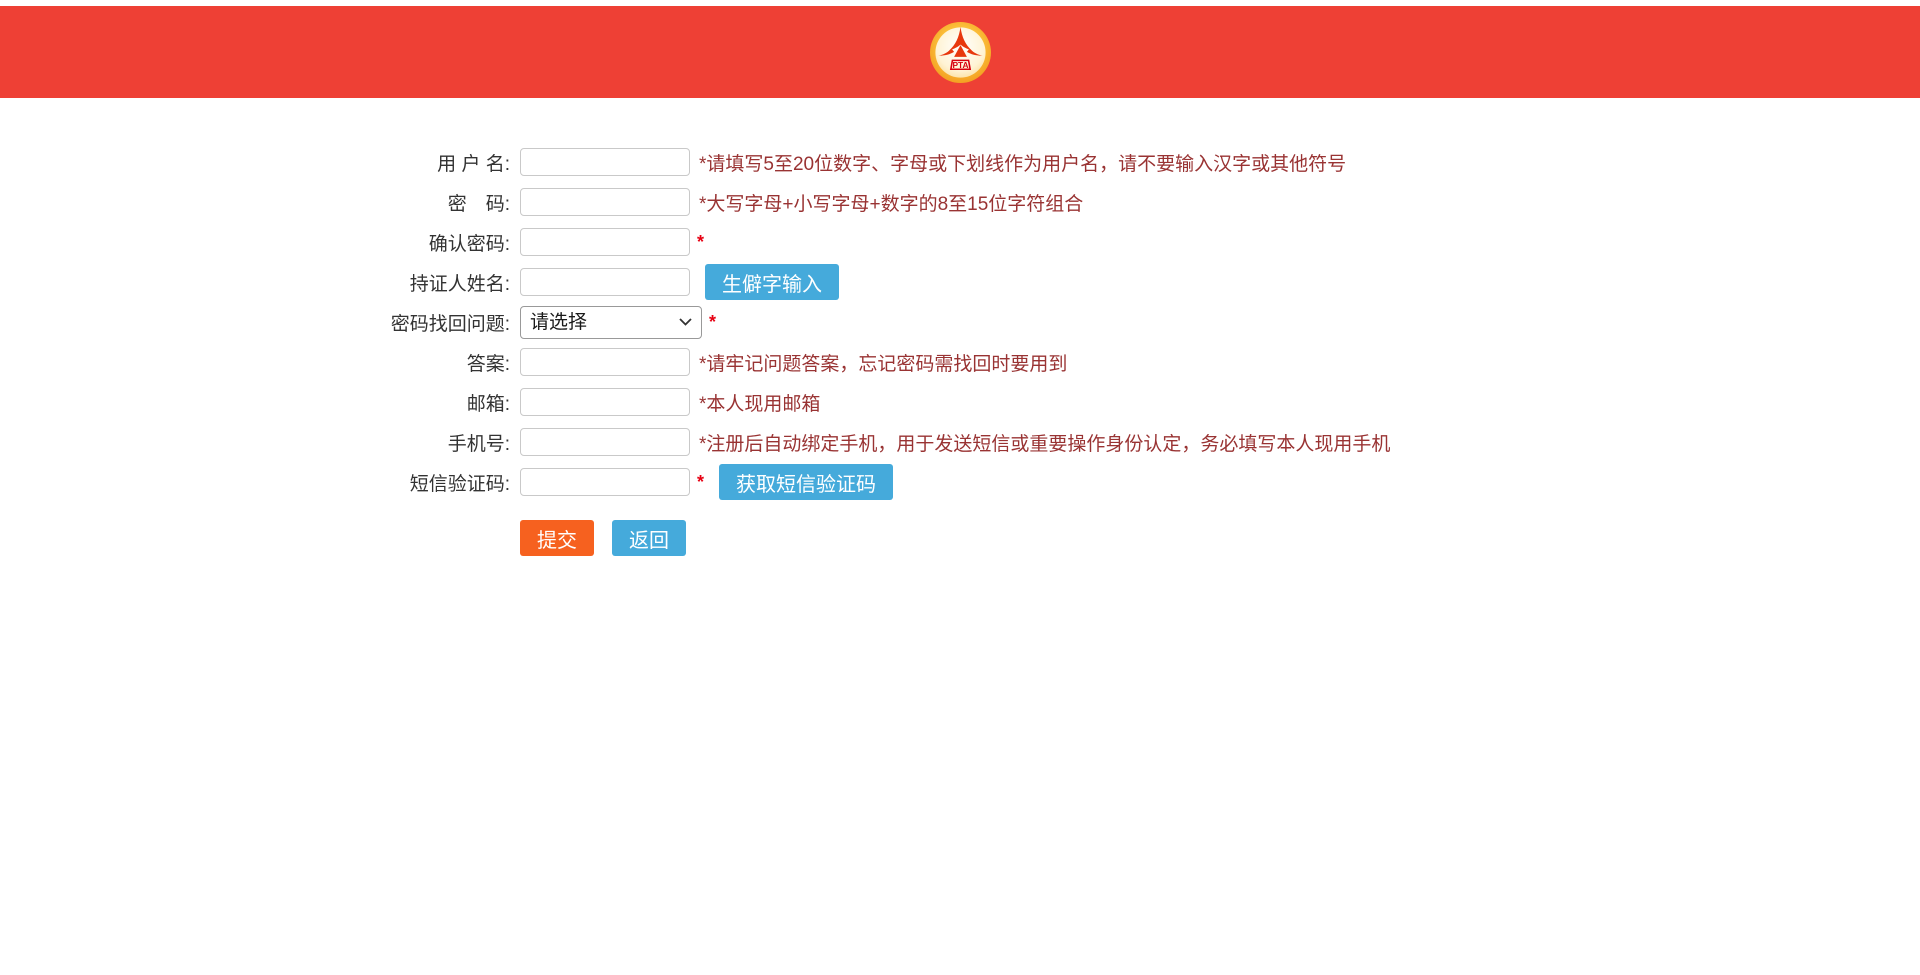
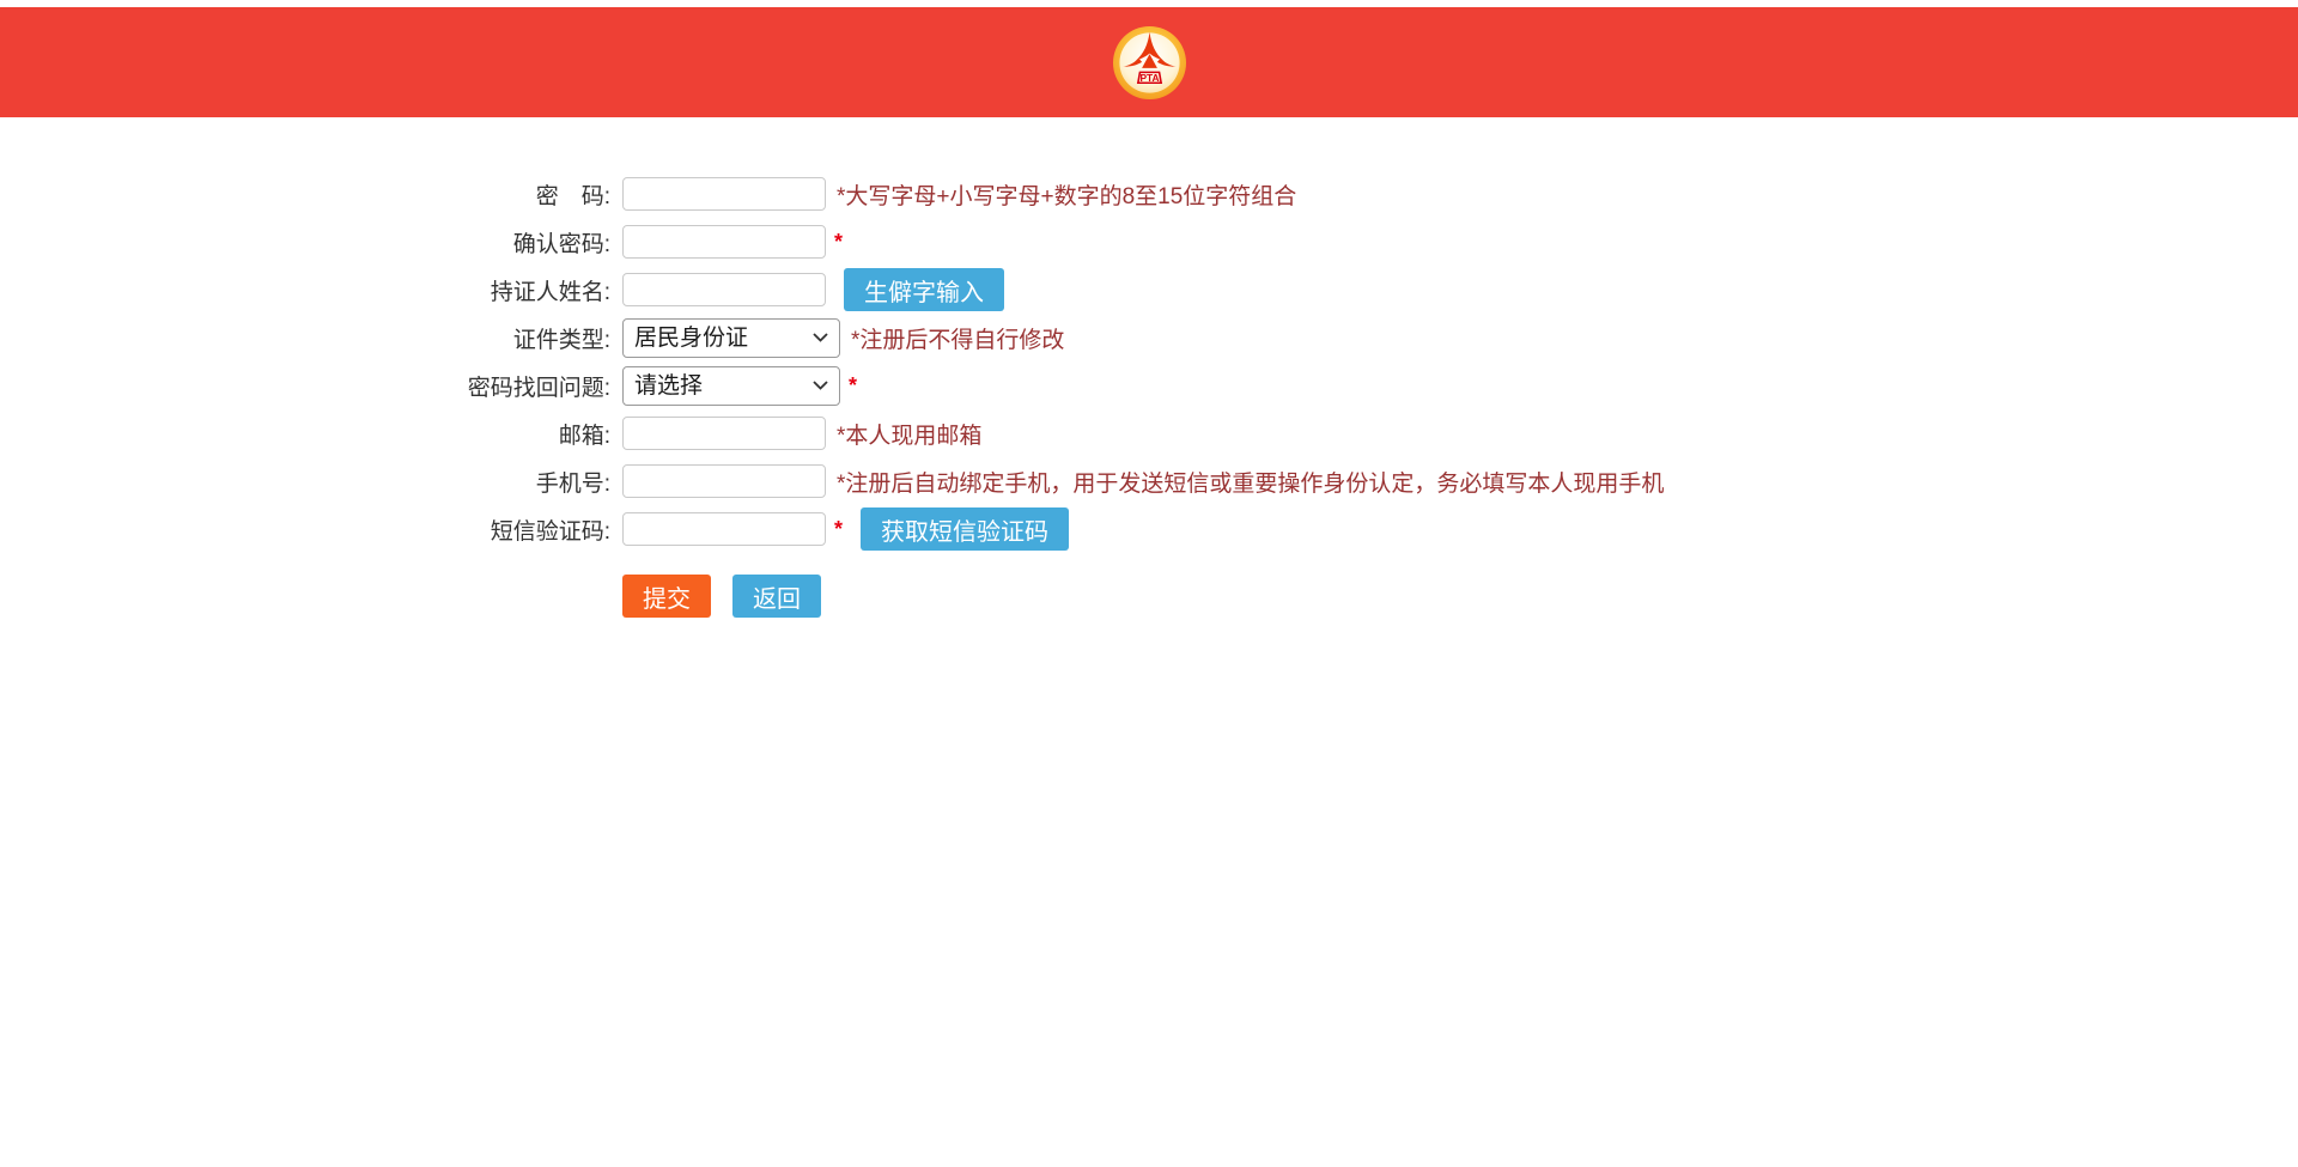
  PTA
- 用 户 名:
- *请填写5至20位数字、字母或下划线作为用户名，请不要输入汉字或其他符号
  密 码:
  *大写字母+小写字母+数字的8至15位字符组合
  确认密码:
  *
  持证人姓名:
  生僻字输入
+ 证件类型:
+ 居民身份证
+ *注册后不得自行修改
  密码找回问题:
  请选择
  *
- 答案:
- *请牢记问题答案，忘记密码需找回时要用到
  邮箱:
  *本人现用邮箱
  手机号:
  *注册后自动绑定手机，用于发送短信或重要操作身份认定，务必填写本人现用手机
  短信验证码:
  *
  获取短信验证码
  提交
  返回
